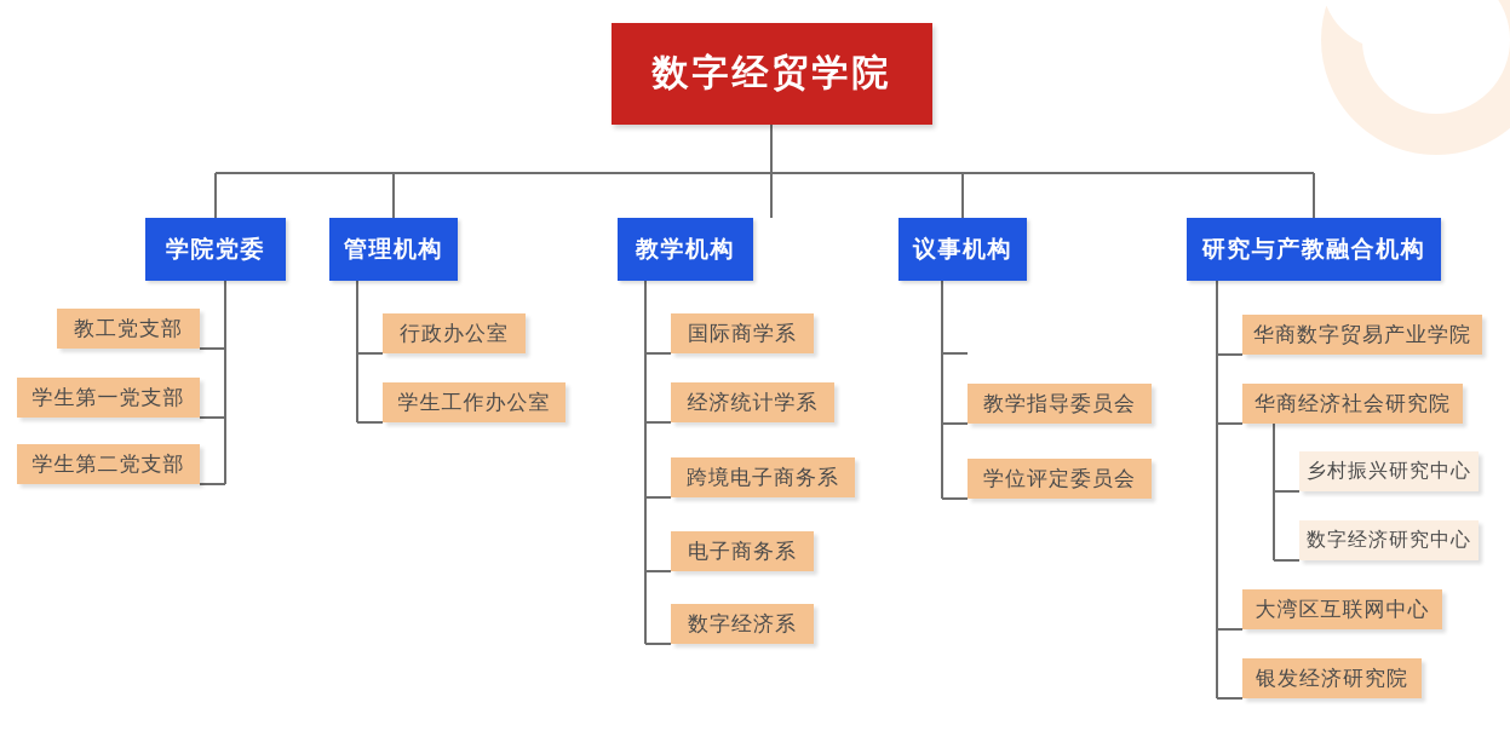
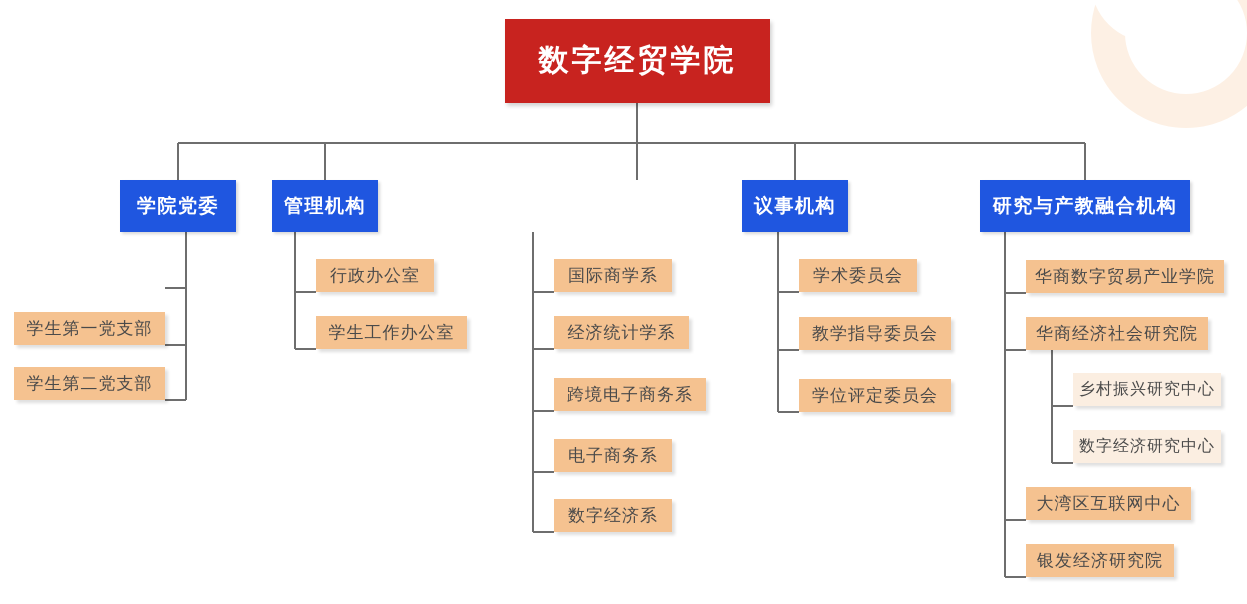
  数字经贸学院
  学院党委
  管理机构
- 教学机构
  议事机构
  研究与产教融合机构
- 教工党支部
  学生第一党支部
  学生第二党支部
  行政办公室
  学生工作办公室
  国际商学系
  经济统计学系
  跨境电子商务系
  电子商务系
  数字经济系
+ 学术委员会
  教学指导委员会
  学位评定委员会
  华商数字贸易产业学院
  华商经济社会研究院
  乡村振兴研究中心
  数字经济研究中心
  大湾区互联网中心
  银发经济研究院
